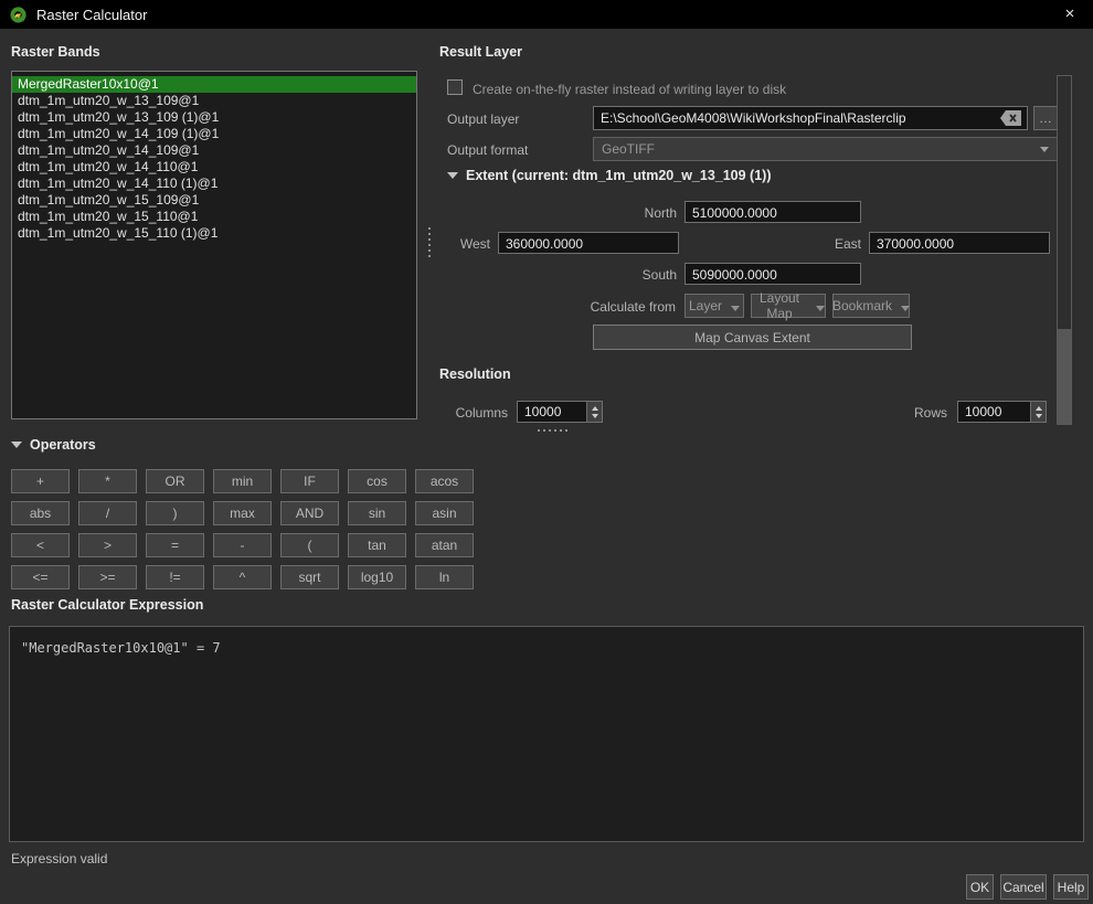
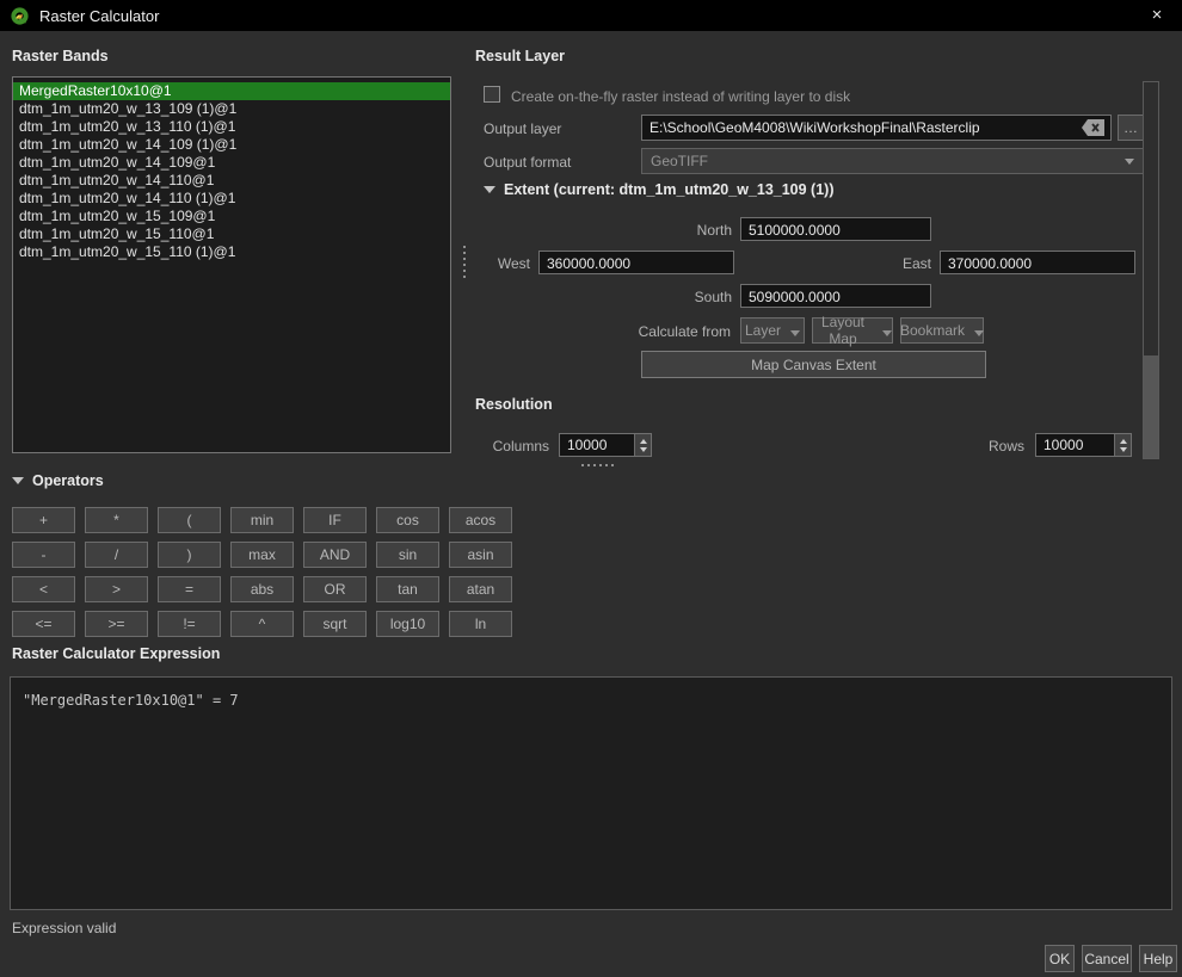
  Raster Calculator
  ×
  Raster Bands
  MergedRaster10x10@1
- dtm_1m_utm20_w_13_109@1
  dtm_1m_utm20_w_13_109 (1)@1
+ dtm_1m_utm20_w_13_110 (1)@1
  dtm_1m_utm20_w_14_109 (1)@1
  dtm_1m_utm20_w_14_109@1
  dtm_1m_utm20_w_14_110@1
  dtm_1m_utm20_w_14_110 (1)@1
  dtm_1m_utm20_w_15_109@1
  dtm_1m_utm20_w_15_110@1
  dtm_1m_utm20_w_15_110 (1)@1
  Result Layer
  Create on-the-fly raster instead of writing layer to disk
  Output layer
  E:\School\GeoM4008\WikiWorkshopFinal\Rasterclip
  …
  Output format
  GeoTIFF
  Extent (current: dtm_1m_utm20_w_13_109 (1))
  North
  5100000.0000
  West
  360000.0000
  East
  370000.0000
  South
  5090000.0000
  Calculate from
  Layer
  Layout Map
  Bookmark
  Map Canvas Extent
  Resolution
  Columns
  10000
  Rows
  10000
  Operators
  +
  *
- OR
+ (
  min
  IF
  cos
  acos
- abs
+ -
  /
  )
  max
  AND
  sin
  asin
  <
  >
  =
- -
+ abs
- (
+ OR
  tan
  atan
  <=
  >=
  !=
  ^
  sqrt
  log10
  ln
  Raster Calculator Expression
  "MergedRaster10x10@1" = 7
  Expression valid
  OK
  Cancel
  Help
